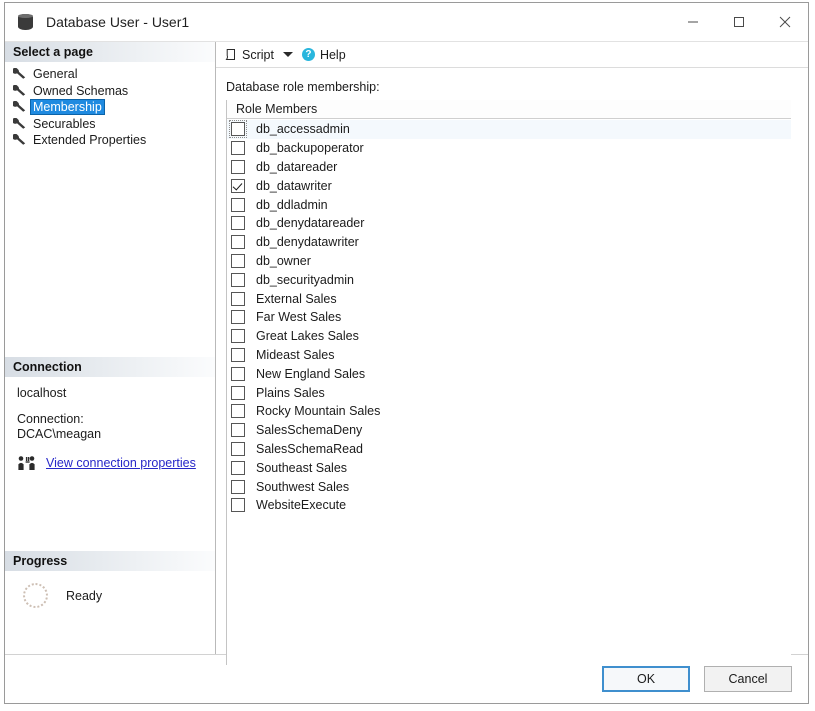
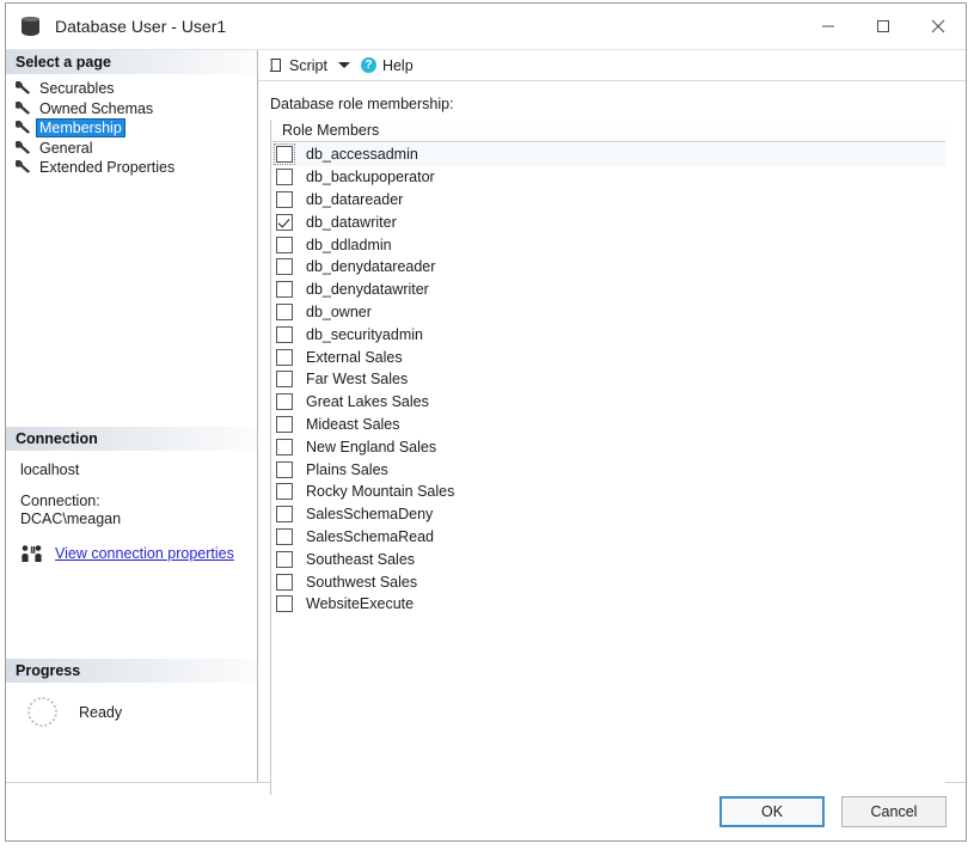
  Database User - User1
  Select a page
- General
+ Securables
  Owned Schemas
  Membership
- Securables
+ General
  Extended Properties
  Connection
  localhost
  Connection:
  DCAC\meagan
  View connection properties
  Progress
  Ready
  Script
  ?
  Help
  Database role membership:
  Role Members
  db_accessadmin
  db_backupoperator
  db_datareader
  db_datawriter
  db_ddladmin
  db_denydatareader
  db_denydatawriter
  db_owner
  db_securityadmin
  External Sales
  Far West Sales
  Great Lakes Sales
  Mideast Sales
  New England Sales
  Plains Sales
  Rocky Mountain Sales
  SalesSchemaDeny
  SalesSchemaRead
  Southeast Sales
  Southwest Sales
  WebsiteExecute
  OK
  Cancel
